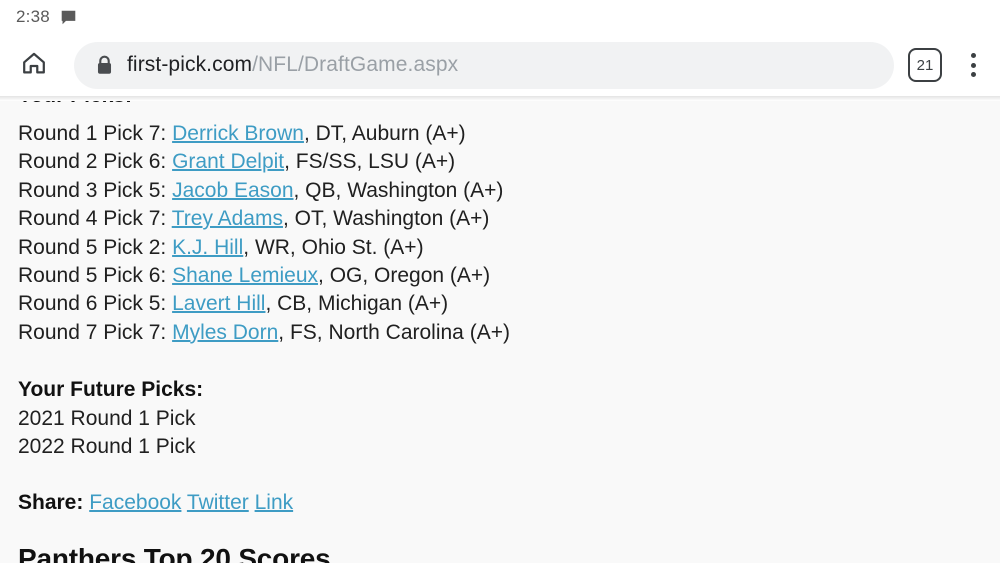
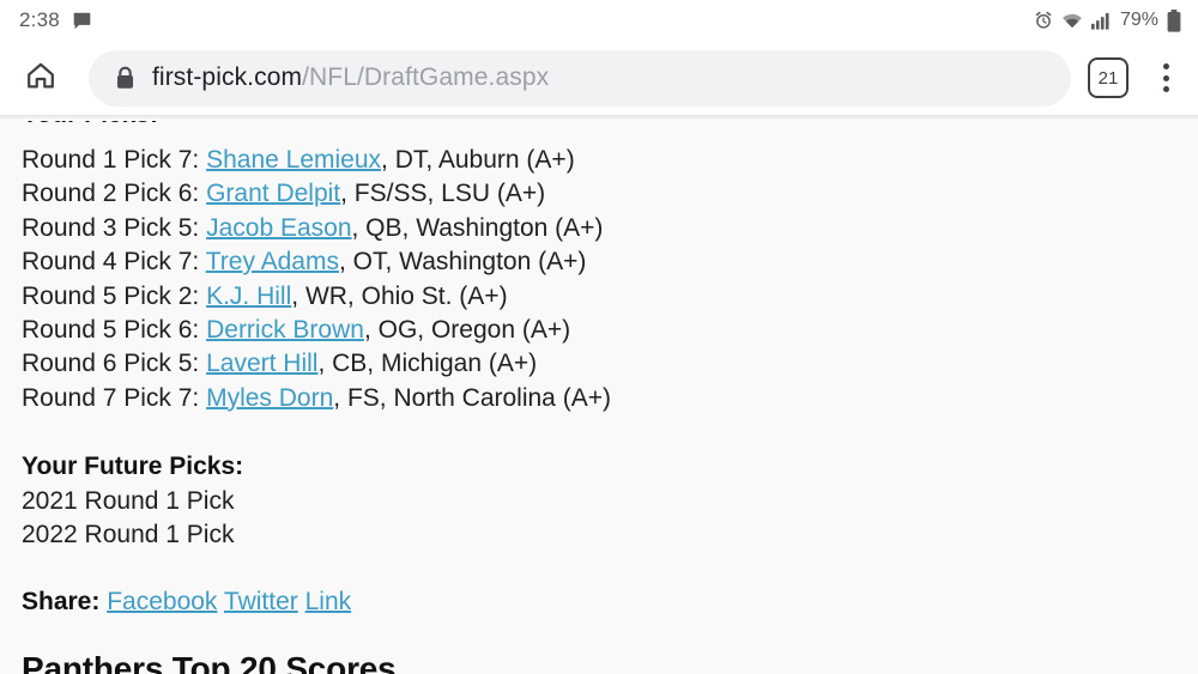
  2:38
+ 79%
  first-pick.com/NFL/DraftGame.aspx
  21
- Round 1 Pick 7: Derrick Brown, DT, Auburn (A+)
+ Round 1 Pick 7: Shane Lemieux, DT, Auburn (A+)
  Round 2 Pick 6: Grant Delpit, FS/SS, LSU (A+)
  Round 3 Pick 5: Jacob Eason, QB, Washington (A+)
  Round 4 Pick 7: Trey Adams, OT, Washington (A+)
  Round 5 Pick 2: K.J. Hill, WR, Ohio St. (A+)
- Round 5 Pick 6: Shane Lemieux, OG, Oregon (A+)
+ Round 5 Pick 6: Derrick Brown, OG, Oregon (A+)
  Round 6 Pick 5: Lavert Hill, CB, Michigan (A+)
  Round 7 Pick 7: Myles Dorn, FS, North Carolina (A+)
  Your Future Picks:
  2021 Round 1 Pick
  2022 Round 1 Pick
  Share: Facebook Twitter Link
  Panthers Top 20 Scores
